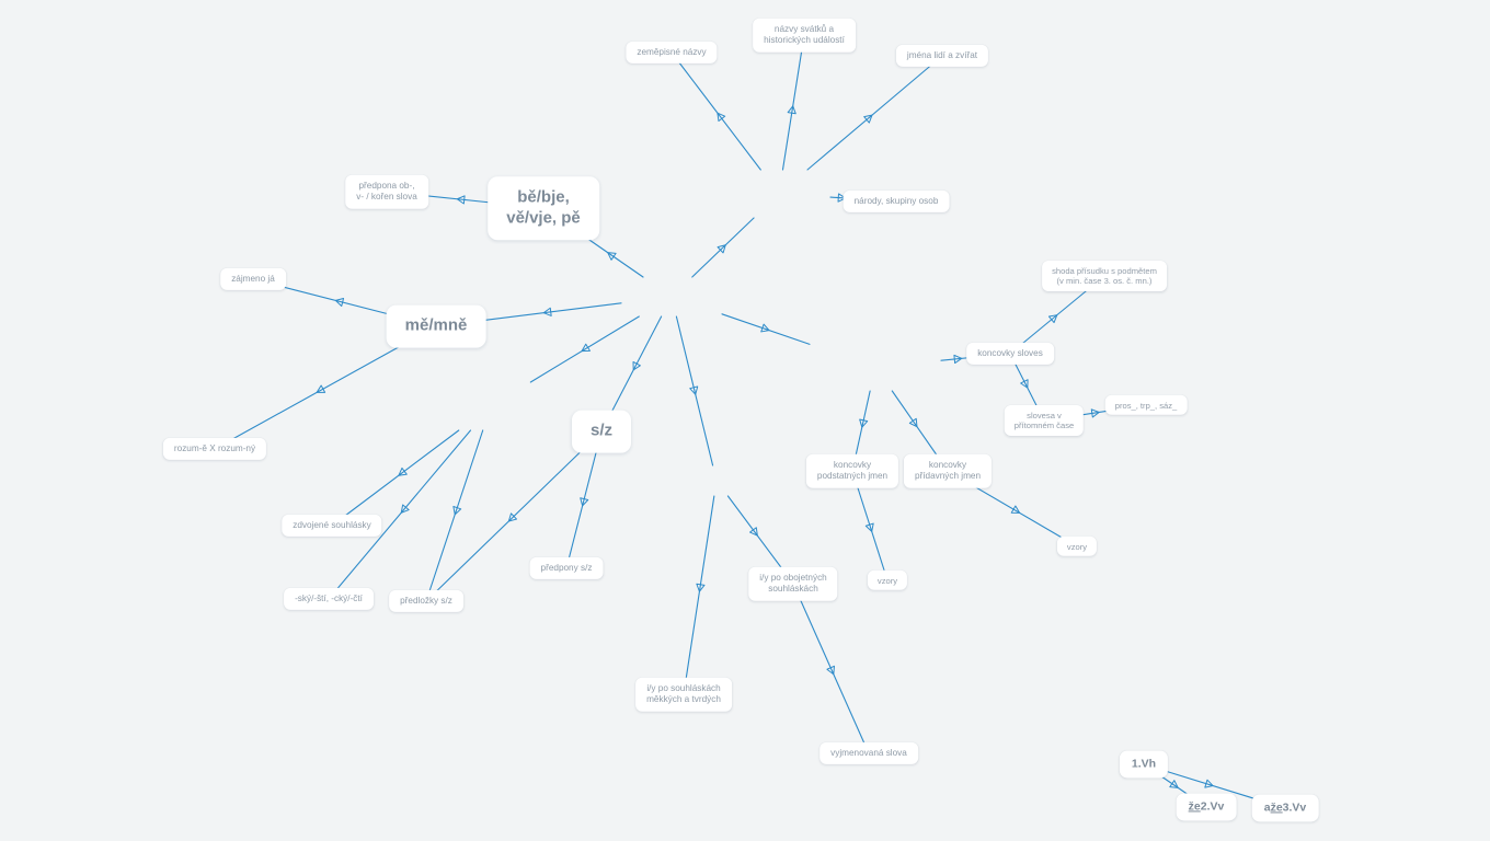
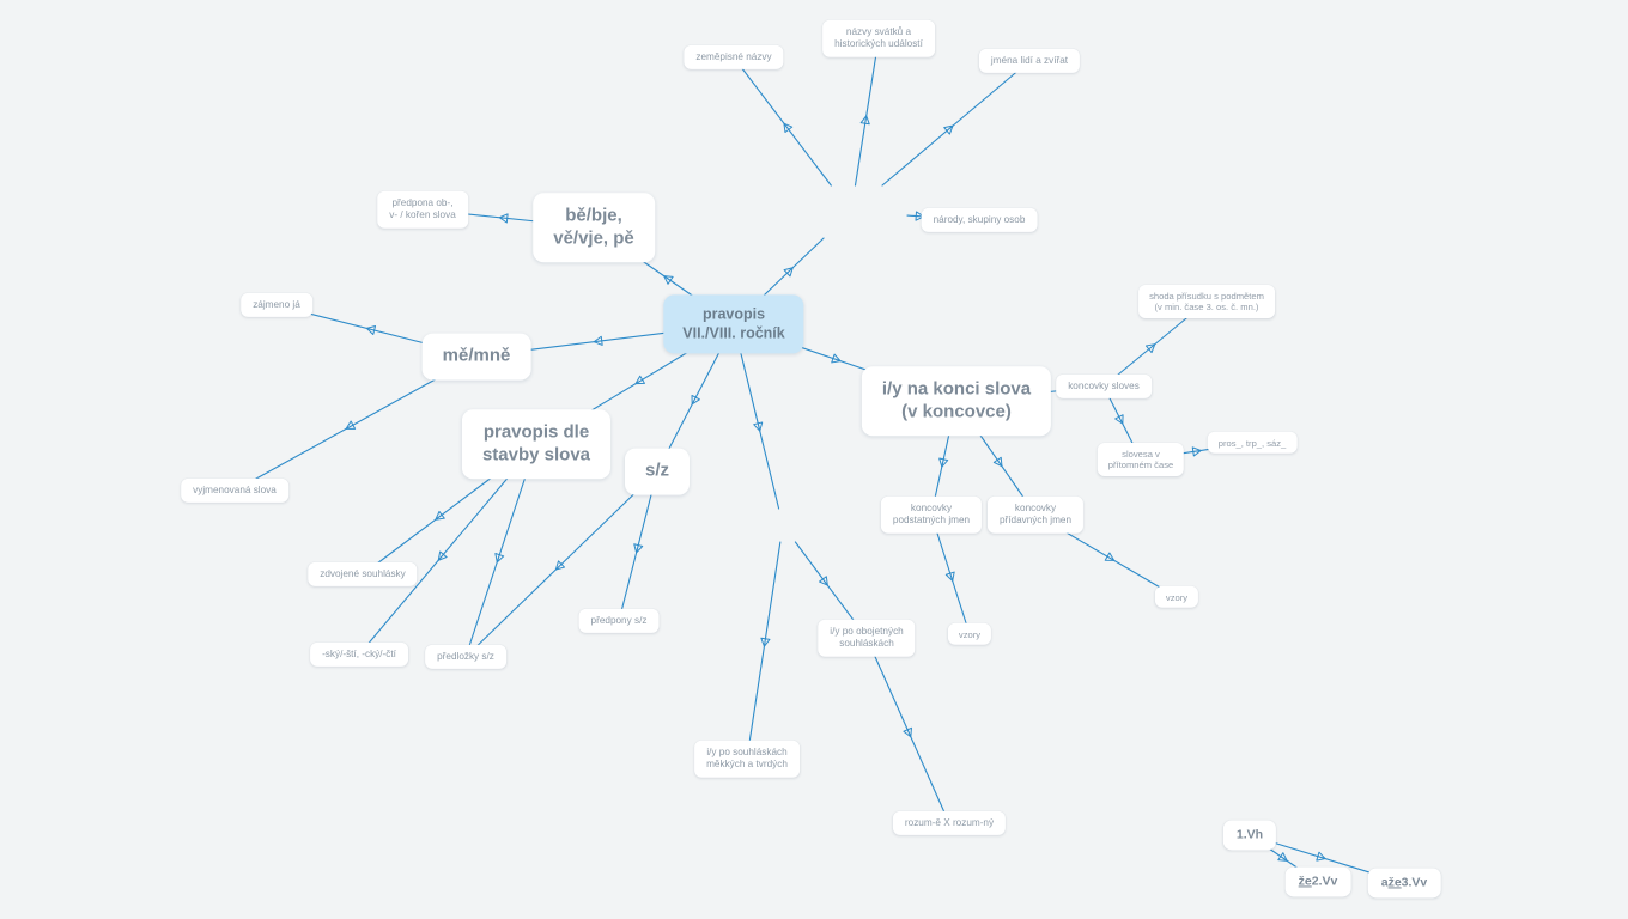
+ pravopis
+ VII./VIII. ročník
  bě/bje,
  vě/vje, pě
  mě/mně
+ pravopis dle
+ stavby slova
  s/z
+ i/y na konci slova
+ (v koncovce)
  zeměpisné názvy
  názvy svátků a
  historických událostí
  jména lidí a zvířat
  národy, skupiny osob
  předpona ob-,
  v- / kořen slova
  zájmeno já
- rozum-ě X rozum-ný
+ vyjmenovaná slova
  zdvojené souhlásky
  -ský/-ští, -cký/-čtí
  předložky s/z
  předpony s/z
  i/y po obojetných
  souhláskách
  i/y po souhláskách
  měkkých a tvrdých
- vyjmenovaná slova
+ rozum-ě X rozum-ný
  koncovky sloves
  koncovky
  podstatných jmen
  koncovky
  přídavných jmen
  shoda přísudku s podmětem
  (v min. čase 3. os. č. mn.)
  slovesa v
  přítomném čase
  pros_, trp_, sáz_
  vzory
  vzory
  1.Vh
  že
  2.Vv
  a
  že
  3.Vv
